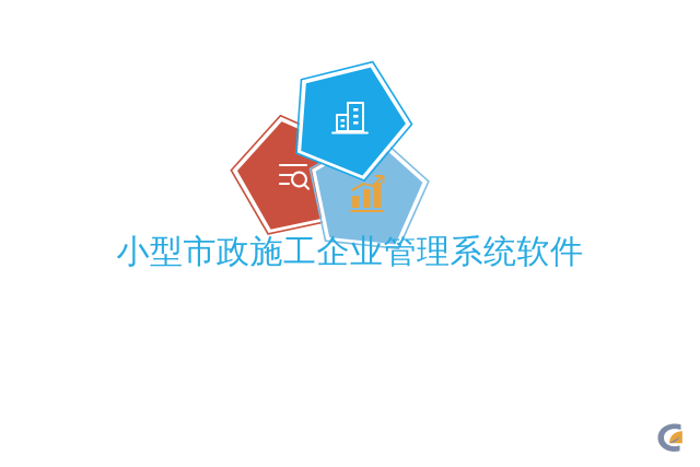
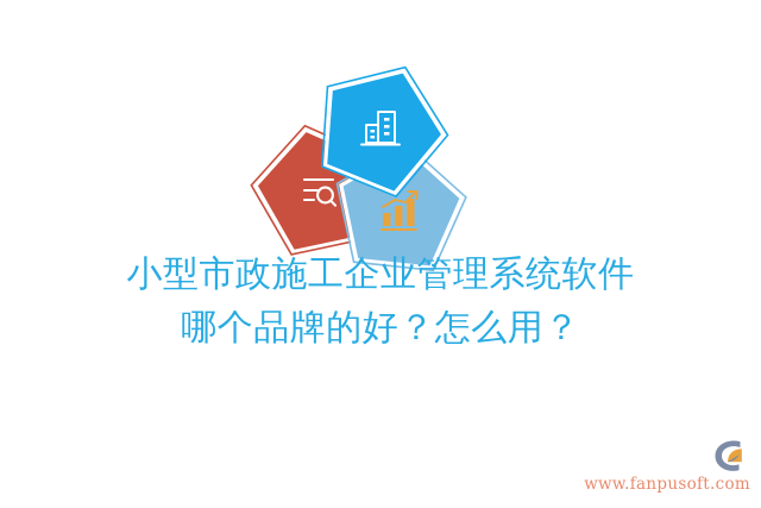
  小型市政施工企业管理系统软件
+ 哪个品牌的好？怎么用？
+ www.fanpusoft.com
